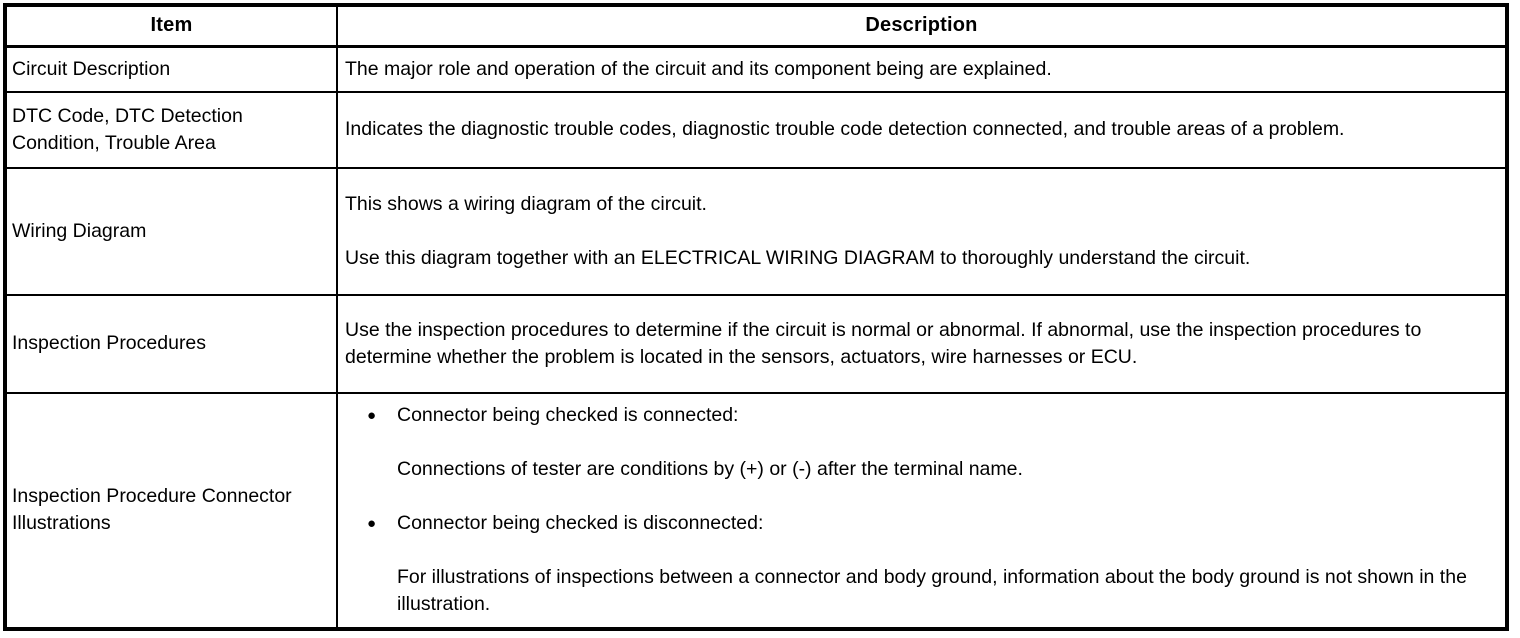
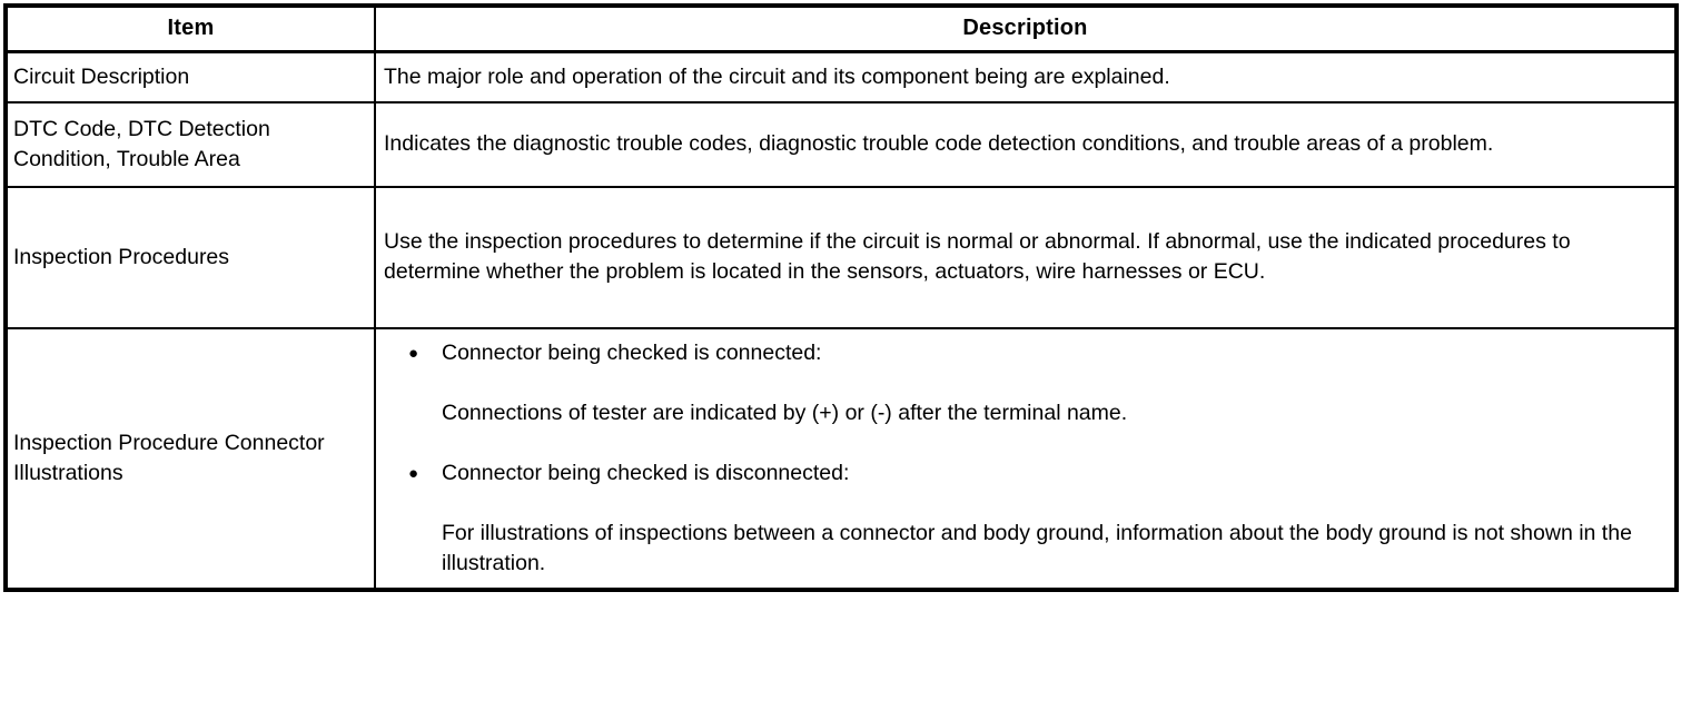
  Item	Description
  Circuit Description	The major role and operation of the circuit and its component being are explained.
- DTC Code, DTC Detection Condition, Trouble Area	Indicates the diagnostic trouble codes, diagnostic trouble code detection connected, and trouble areas of a problem.
+ DTC Code, DTC Detection Condition, Trouble Area	Indicates the diagnostic trouble codes, diagnostic trouble code detection conditions, and trouble areas of a problem.
- Wiring Diagram	This shows a wiring diagram of the circuit.Use this diagram together with an ELECTRICAL WIRING DIAGRAM to thoroughly understand the circuit.
- Inspection Procedures	Use the inspection procedures to determine if the circuit is normal or abnormal. If abnormal, use the inspection procedures to determine whether the problem is located in the sensors, actuators, wire harnesses or ECU.
+ Inspection Procedures	Use the inspection procedures to determine if the circuit is normal or abnormal. If abnormal, use the indicated procedures to determine whether the problem is located in the sensors, actuators, wire harnesses or ECU.
- Inspection Procedure Connector Illustrations	● Connector being checked is connected:Connections of tester are conditions by (+) or (-) after the terminal name.● Connector being checked is disconnected:For illustrations of inspections between a connector and body ground, information about the body ground is not shown in the illustration.
+ Inspection Procedure Connector Illustrations	● Connector being checked is connected:Connections of tester are indicated by (+) or (-) after the terminal name.● Connector being checked is disconnected:For illustrations of inspections between a connector and body ground, information about the body ground is not shown in the illustration.
